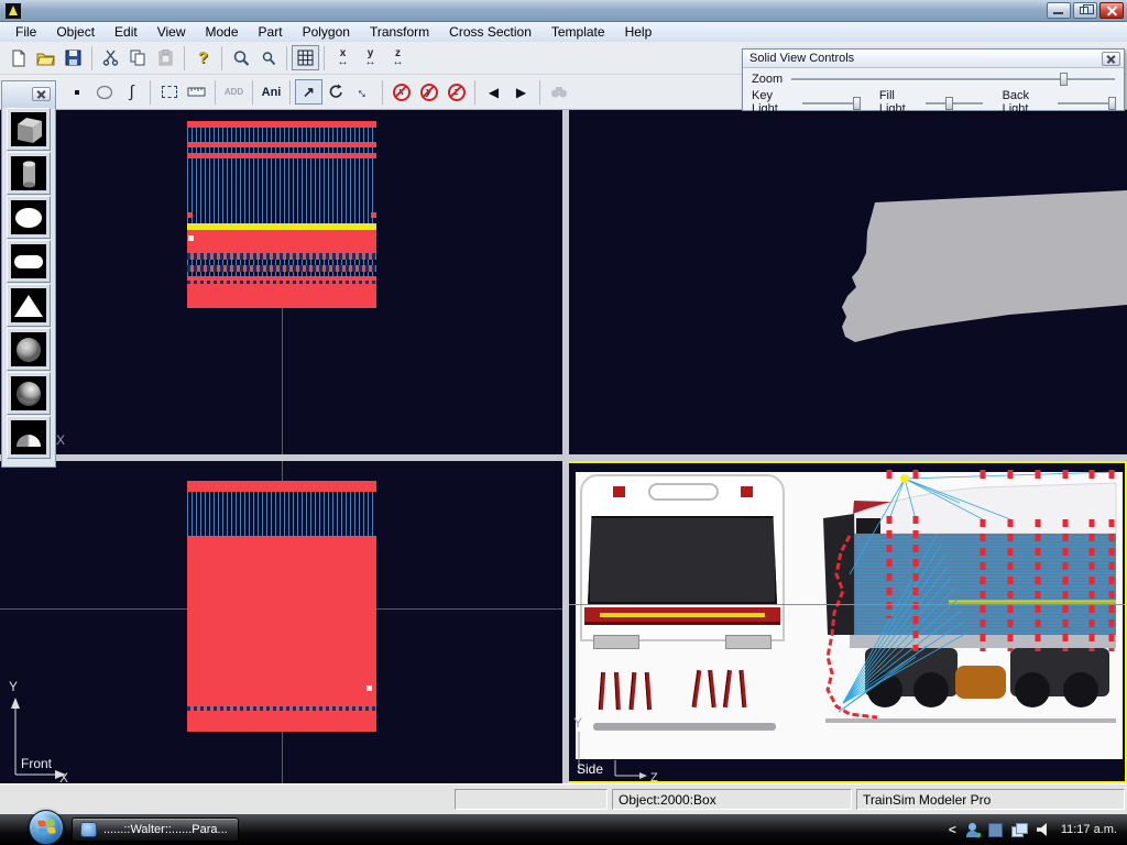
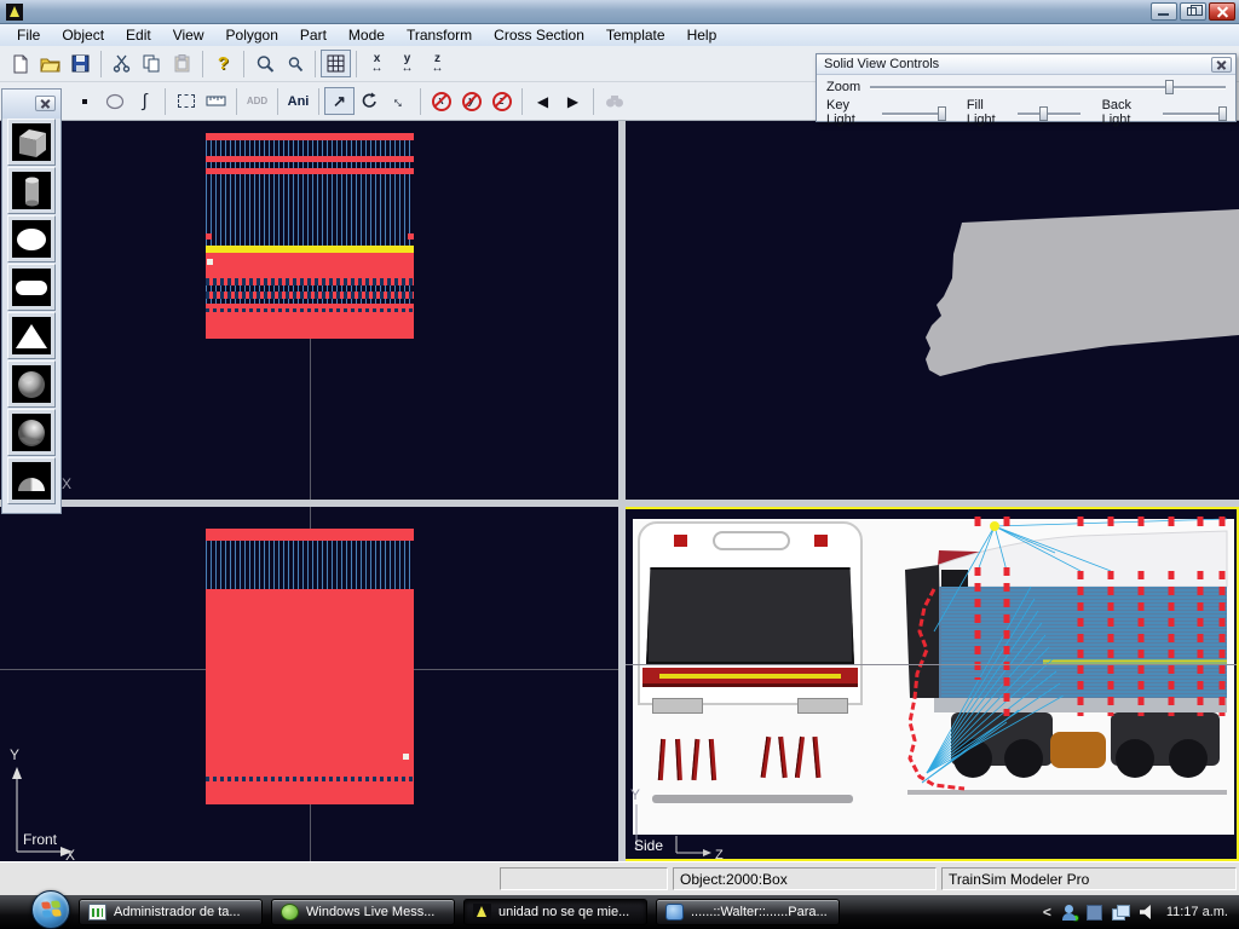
  File
  Object
  Edit
  View
- Mode
+ Polygon
  Part
- Polygon
+ Mode
  Transform
  Cross Section
  Template
  Help
  ?
  x
  ↔
  y
  ↔
  z
  ↔
  ∫
  ADD
  Ani
  ↗
  ◀
  ▶
  Solid View Controls
  Zoom
  Key Light
  Fill Light
  Back Light
  X
  Y
  Front
  X
  Y
  Side
  Z
  Object:2000:Box
  TrainSim Modeler Pro
+ Administrador de ta...
+ Windows Live Mess...
+ unidad no se qe mie...
  ......::Walter::......Para...
  <
  11:17 a.m.
